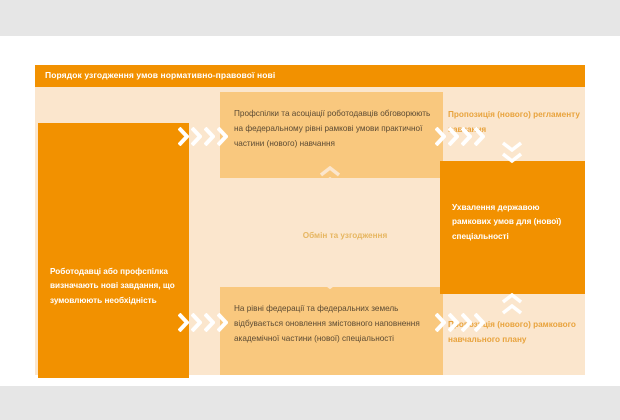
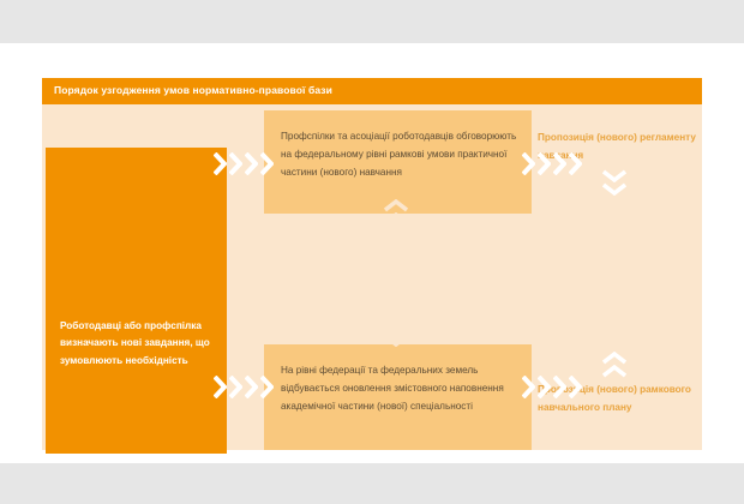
- Порядок узгодження умов нормативно-правової нові
+ Порядок узгодження умов нормативно-правової бази
  Роботодавці або профспілка визначають нові завдання, що зумовлюють необхідність
  Профспілки та асоціації роботодавців обговорюють на федеральному рівні рамкові умови практичної частини (нового) навчання
  На рівні федерації та федеральних земель відбувається оновлення змістовного наповнення академічної частини (нової) спеціальності
- Ухвалення державою рамкових умов для (нової) спеціальності
- Обмін та узгодження
  Пропозиція (нового) регламенту авая
  Поозція (нового) рамкового навчального плану
